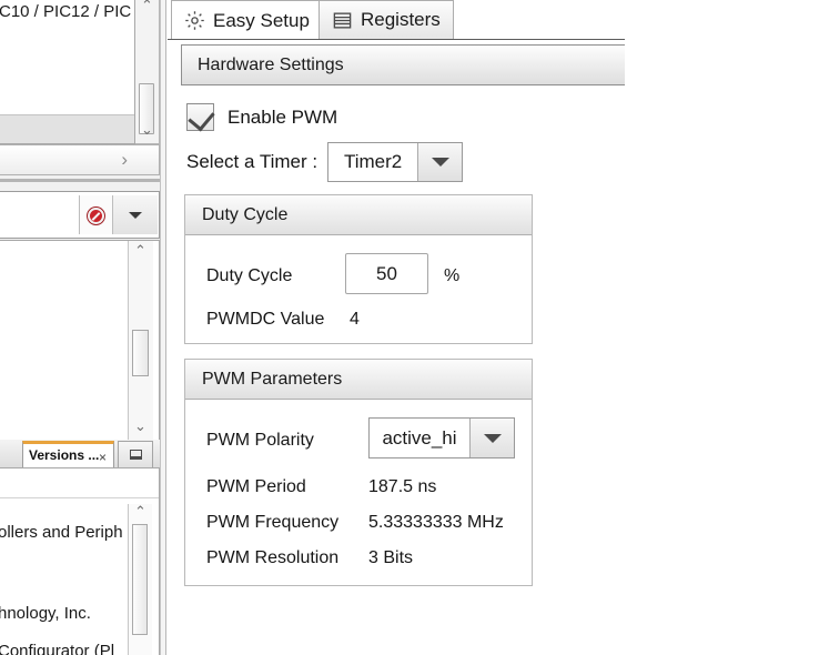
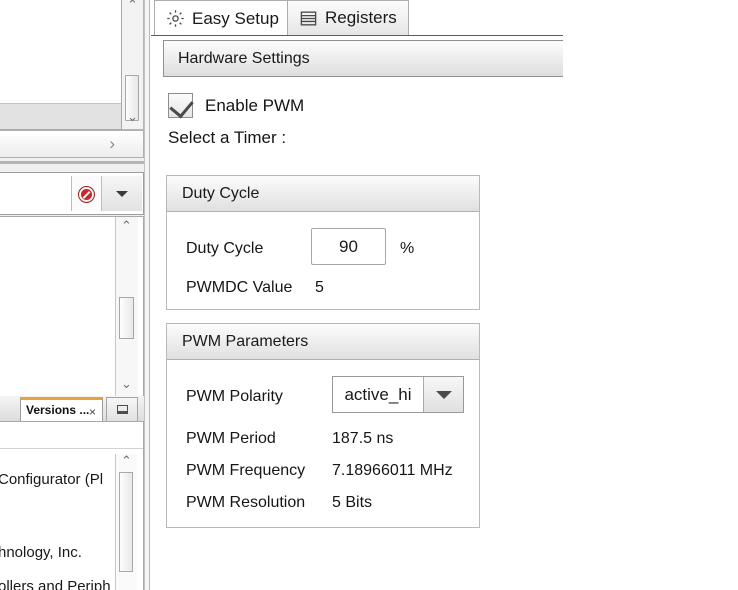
- C10 / PIC12 / PIC
  ⌃
  ⌄
  ›
  ⌃
  ⌄
  Versions ...
  ×
- ollers and Periph
+ Configurator (Pl
  hnology, Inc.
- Configurator (Pl
+ ollers and Periph
  ⌃
  Easy Setup
  Registers
  Hardware Settings
  Enable PWM
  Select a Timer :
- Timer2
  Duty Cycle
  Duty Cycle
- 50
+ 90
  %
  PWMDC Value
- 4
+ 5
  PWM Parameters
  PWM Polarity
  active_hi
  PWM Period
  187.5 ns
  PWM Frequency
- 5.33333333 MHz
+ 7.18966011 MHz
  PWM Resolution
- 3 Bits
+ 5 Bits
